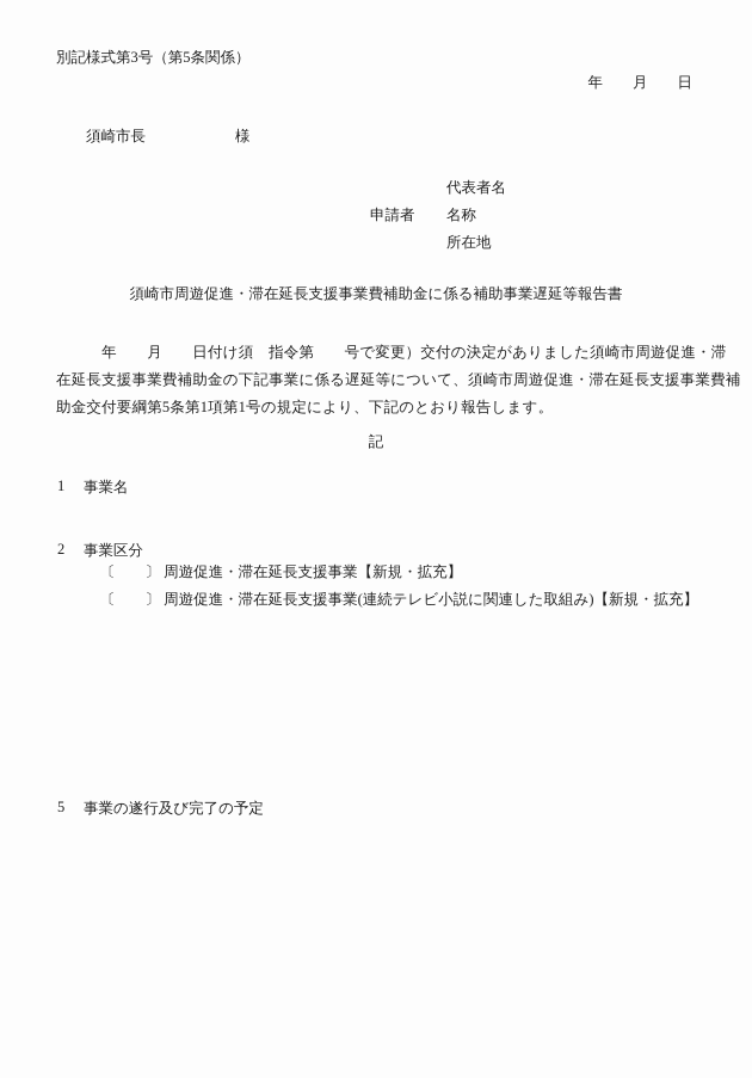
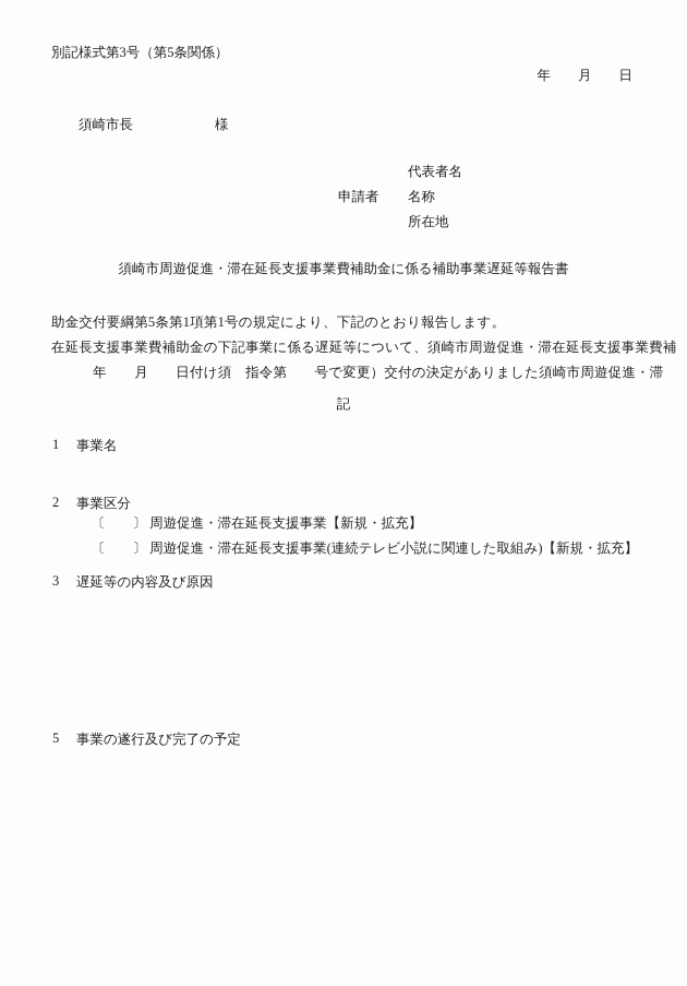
  別記様式第3号（第5条関係）
  年 月 日
  須崎市長 様
  申請者
  代表者名
  名称
  所在地
  須崎市周遊促進・滞在延長支援事業費補助金に係る補助事業遅延等報告書
- 年 月 日付け須 指令第 号で変更）交付の決定がありました須崎市周遊促進・滞
+ 助金交付要綱第5条第1項第1号の規定により、下記のとおり報告します。
  在延長支援事業費補助金の下記事業に係る遅延等について、須崎市周遊促進・滞在延長支援事業費補
- 助金交付要綱第5条第1項第1号の規定により、下記のとおり報告します。
+ 年 月 日付け須 指令第 号で変更）交付の決定がありました須崎市周遊促進・滞
  記
  1
  事業名
  2
  事業区分
  〔 〕 周遊促進・滞在延長支援事業【新規・拡充】
  〔 〕 周遊促進・滞在延長支援事業(連続テレビ小説に関連した取組み)【新規・拡充】
+ 3
+ 遅延等の内容及び原因
  5
  事業の遂行及び完了の予定
